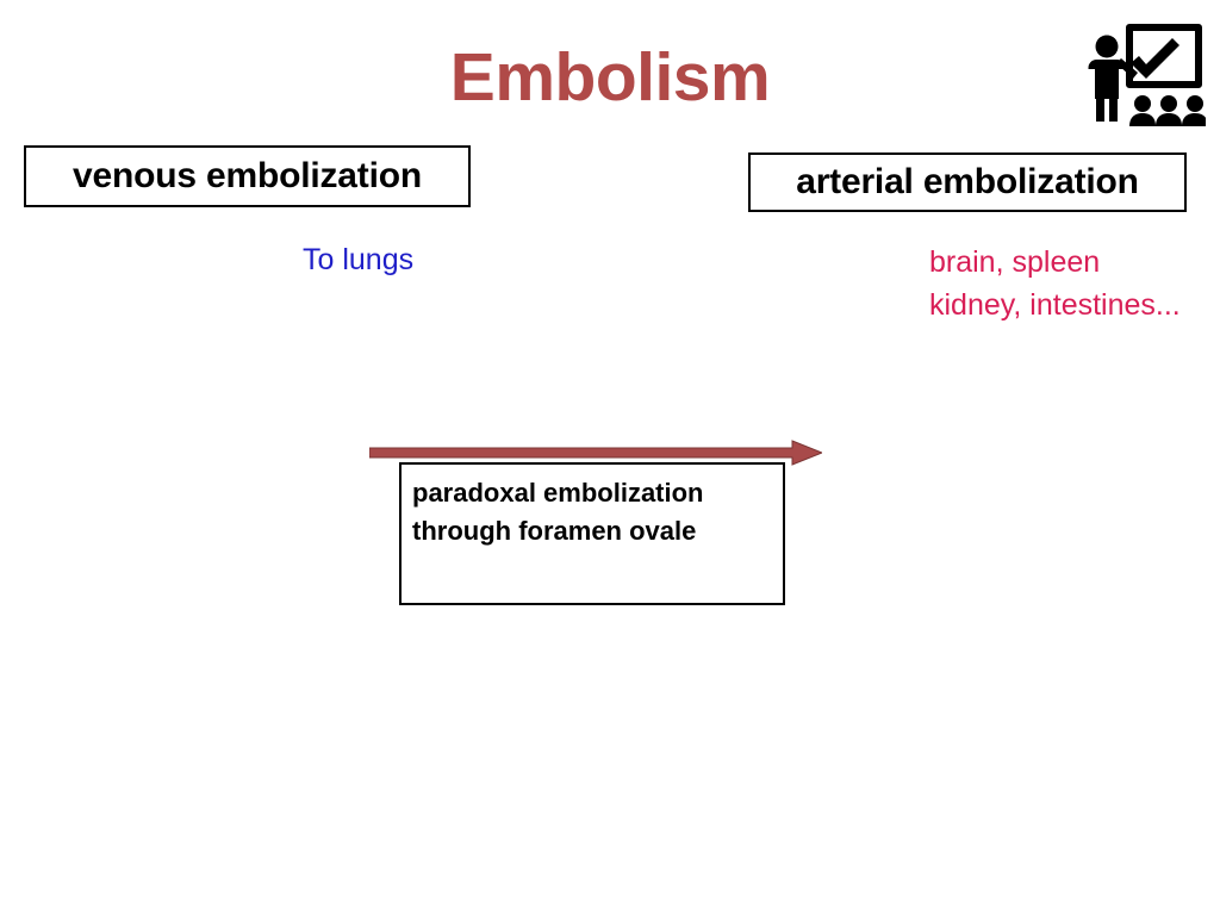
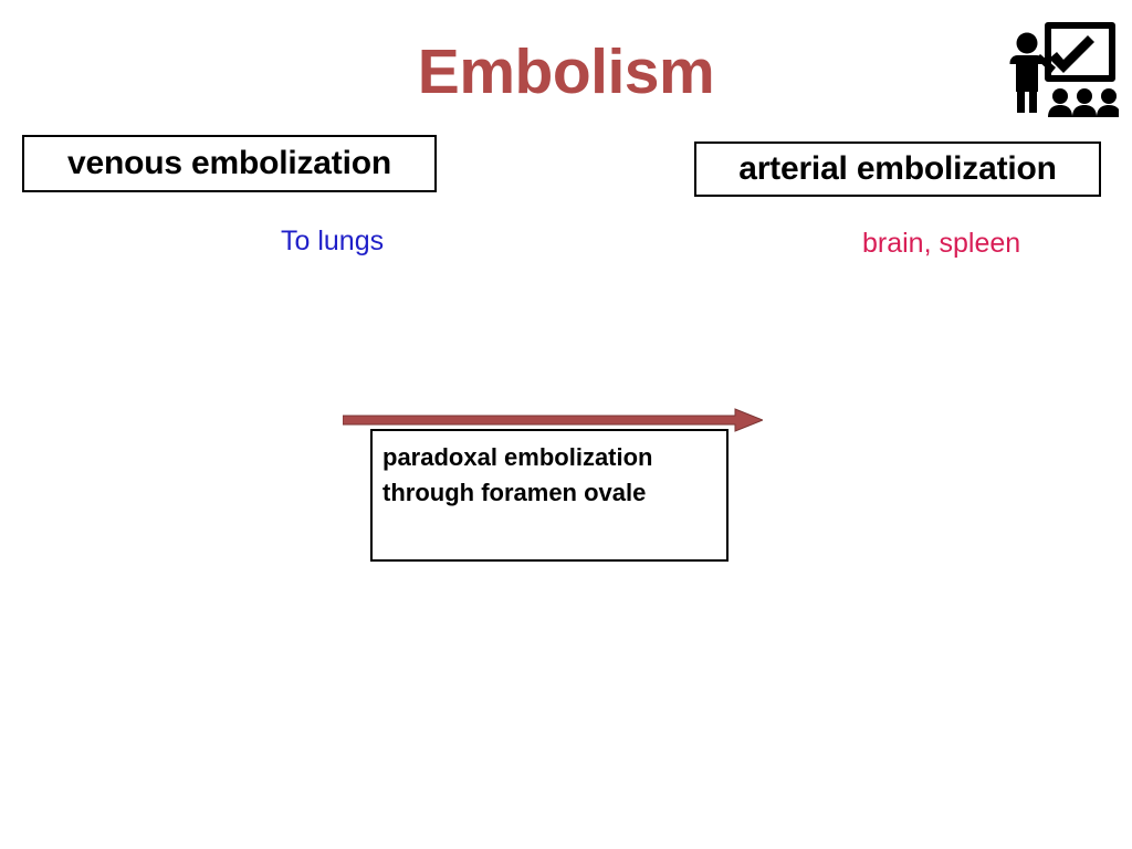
  Embolism
  venous embolization
  arterial embolization
  To lungs
  brain, spleen
- kidney, intestines...
  paradoxal embolization
  through foramen ovale
